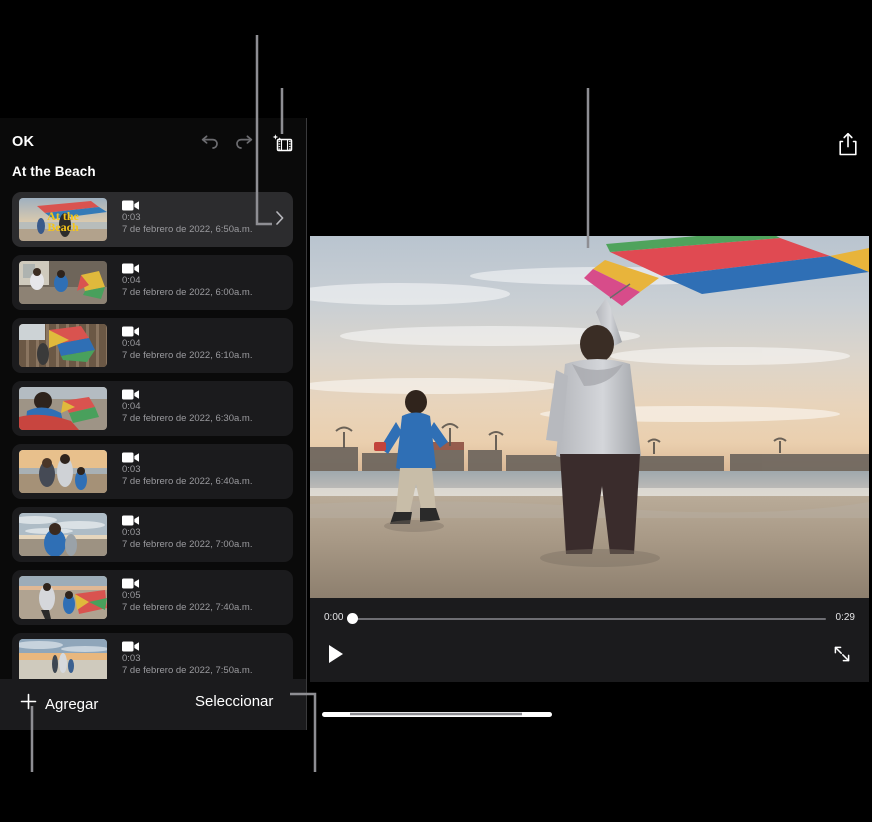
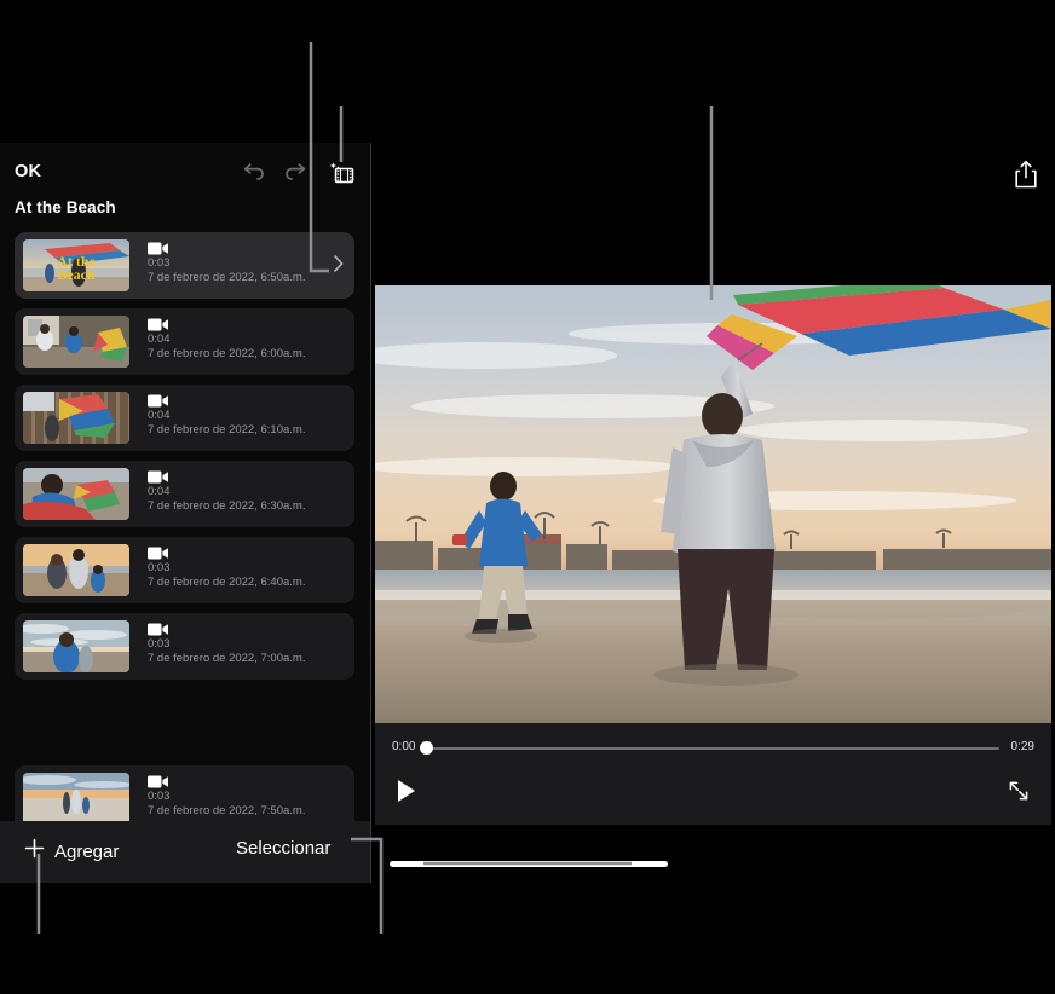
  OK
  At the Beach
  At the
  Beach
  0:03
  7 de febrero de 2022, 6:50a.m.
  0:04
  7 de febrero de 2022, 6:00a.m.
  0:04
  7 de febrero de 2022, 6:10a.m.
  0:04
  7 de febrero de 2022, 6:30a.m.
  0:03
  7 de febrero de 2022, 6:40a.m.
  0:03
  7 de febrero de 2022, 7:00a.m.
- 0:05
- 7 de febrero de 2022, 7:40a.m.
  0:03
  7 de febrero de 2022, 7:50a.m.
  Agregar
  Seleccionar
  0:00
  0:29
